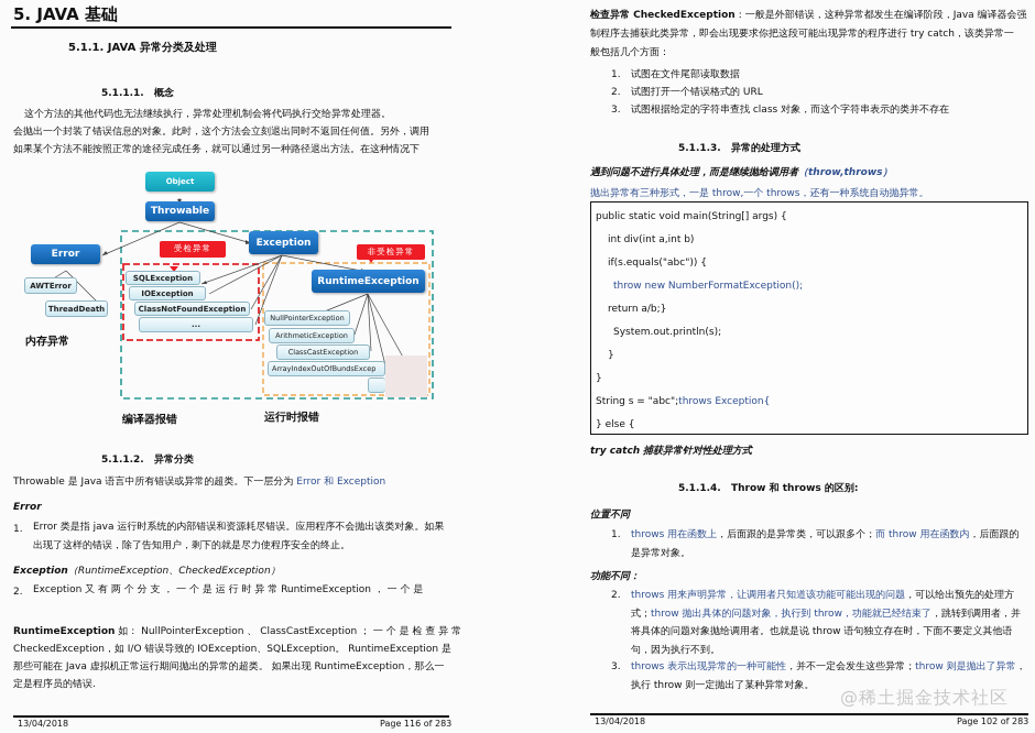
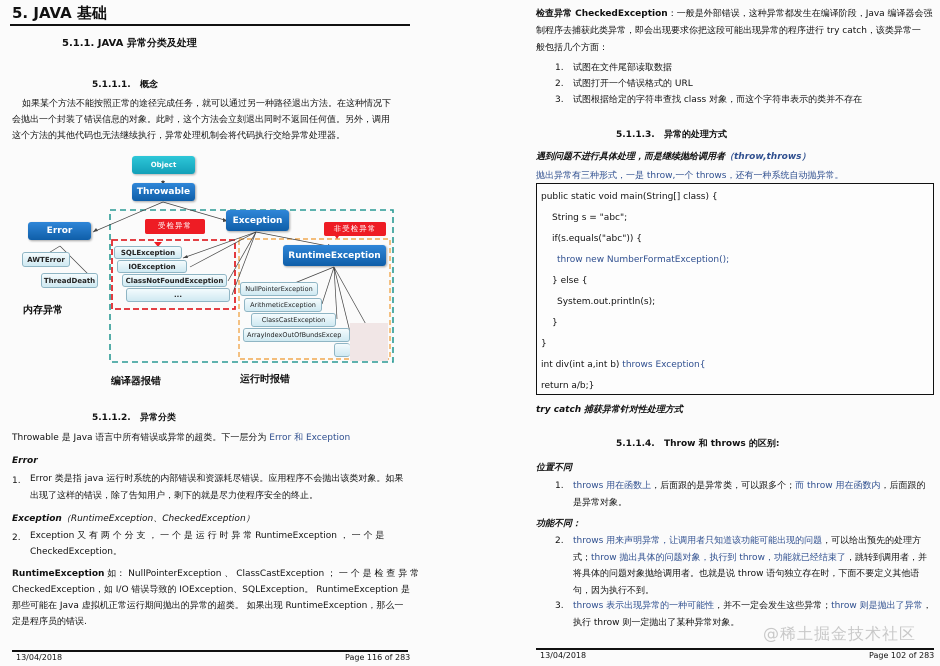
  5. JAVA 基础
  5.1.1. JAVA 异常分类及处理
  5.1.1.1. 概念
- 这个方法的其他代码也无法继续执行，异常处理机制会将代码执行交给异常处理器。
+ 如果某个方法不能按照正常的途径完成任务，就可以通过另一种路径退出方法。在这种情况下
  会抛出一个封装了错误信息的对象。此时，这个方法会立刻退出同时不返回任何值。另外，调用
- 如果某个方法不能按照正常的途径完成任务，就可以通过另一种路径退出方法。在这种情况下
+ 这个方法的其他代码也无法继续执行，异常处理机制会将代码执行交给异常处理器。
  Object
  Throwable
  Error
  Exception
  RuntimeException
  受检异常
  非受检异常
  AWTError
  ThreadDeath
  SQLException
  IOException
  ClassNotFoundException
  ...
  NullPointerException
  ArithmeticException
  ClassCastException
  ArrayIndexOutOfBundsExcep
  内存异常
  编译器报错
  运行时报错
  5.1.1.2. 异常分类
  Throwable 是 Java 语言中所有错误或异常的超类。下一层分为 Error 和 Exception
  Error
  1.
  Error 类是指 java 运行时系统的内部错误和资源耗尽错误。应用程序不会抛出该类对象。如果
  出现了这样的错误，除了告知用户，剩下的就是尽力使程序安全的终止。
  Exception（RuntimeException、CheckedException）
  2.
  Exception 又 有 两 个 分 支 ， 一 个 是 运 行 时 异 常 RuntimeException ， 一 个 是
+ CheckedException。
  RuntimeException 如： NullPointerException 、 ClassCastException ； 一 个 是 检 查 异 常
  CheckedException，如 I/O 错误导致的 IOException、SQLException。 RuntimeException 是
  那些可能在 Java 虚拟机正常运行期间抛出的异常的超类。 如果出现 RuntimeException，那么一
  定是程序员的错误.
  13/04/2018
  Page 116 of 283
  检查异常 CheckedException：一般是外部错误，这种异常都发生在编译阶段，Java 编译器会强
  制程序去捕获此类异常，即会出现要求你把这段可能出现异常的程序进行 try catch，该类异常一
  般包括几个方面：
  1. 试图在文件尾部读取数据
  2. 试图打开一个错误格式的 URL
  3. 试图根据给定的字符串查找 class 对象，而这个字符串表示的类并不存在
  5.1.1.3. 异常的处理方式
  遇到问题不进行具体处理，而是继续抛给调用者（throw,throws）
  抛出异常有三种形式，一是 throw,一个 throws，还有一种系统自动抛异常。
- public static void main(String[] args) {
+ public static void main(String[] class) {
- int div(int a,int b)
+ String s = "abc";
  if(s.equals("abc")) {
  throw new NumberFormatException();
- return a/b;}
+ } else {
  System.out.println(s);
  }
  }
- String s = "abc";throws Exception{
+ int div(int a,int b) throws Exception{
- } else {
+ return a/b;}
  try catch 捕获异常针对性处理方式
  5.1.1.4. Throw 和 throws 的区别:
  位置不同
  1.
  throws 用在函数上，后面跟的是异常类，可以跟多个；而 throw 用在函数内，后面跟的
  是异常对象。
  功能不同：
  2.
  throws 用来声明异常，让调用者只知道该功能可能出现的问题，可以给出预先的处理方
  式；throw 抛出具体的问题对象，执行到 throw，功能就已经结束了，跳转到调用者，并
  将具体的问题对象抛给调用者。也就是说 throw 语句独立存在时，下面不要定义其他语
  句，因为执行不到。
  3.
  throws 表示出现异常的一种可能性，并不一定会发生这些异常；throw 则是抛出了异常，
  执行 throw 则一定抛出了某种异常对象。
  13/04/2018
  Page 102 of 283
  @稀土掘金技术社区
